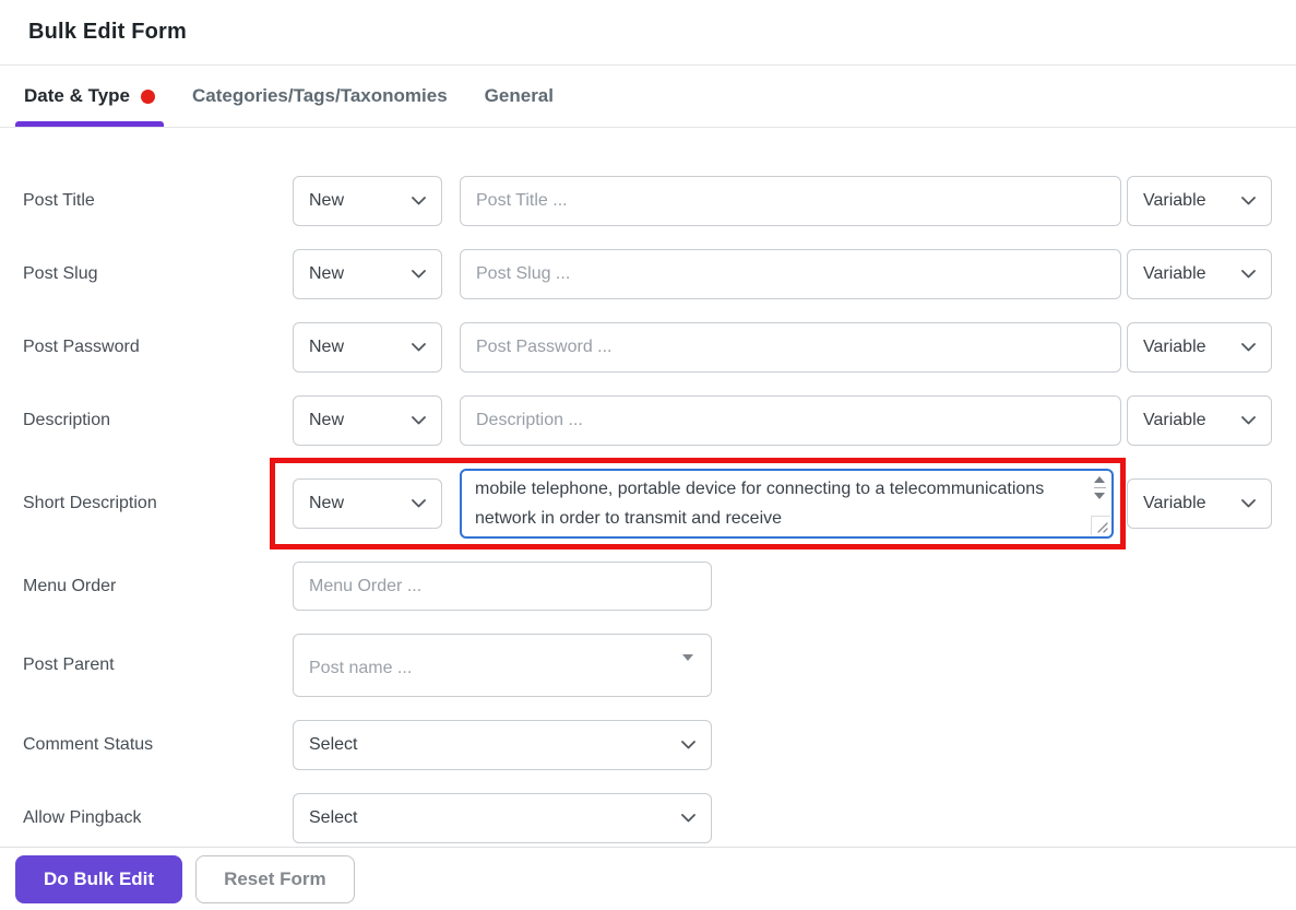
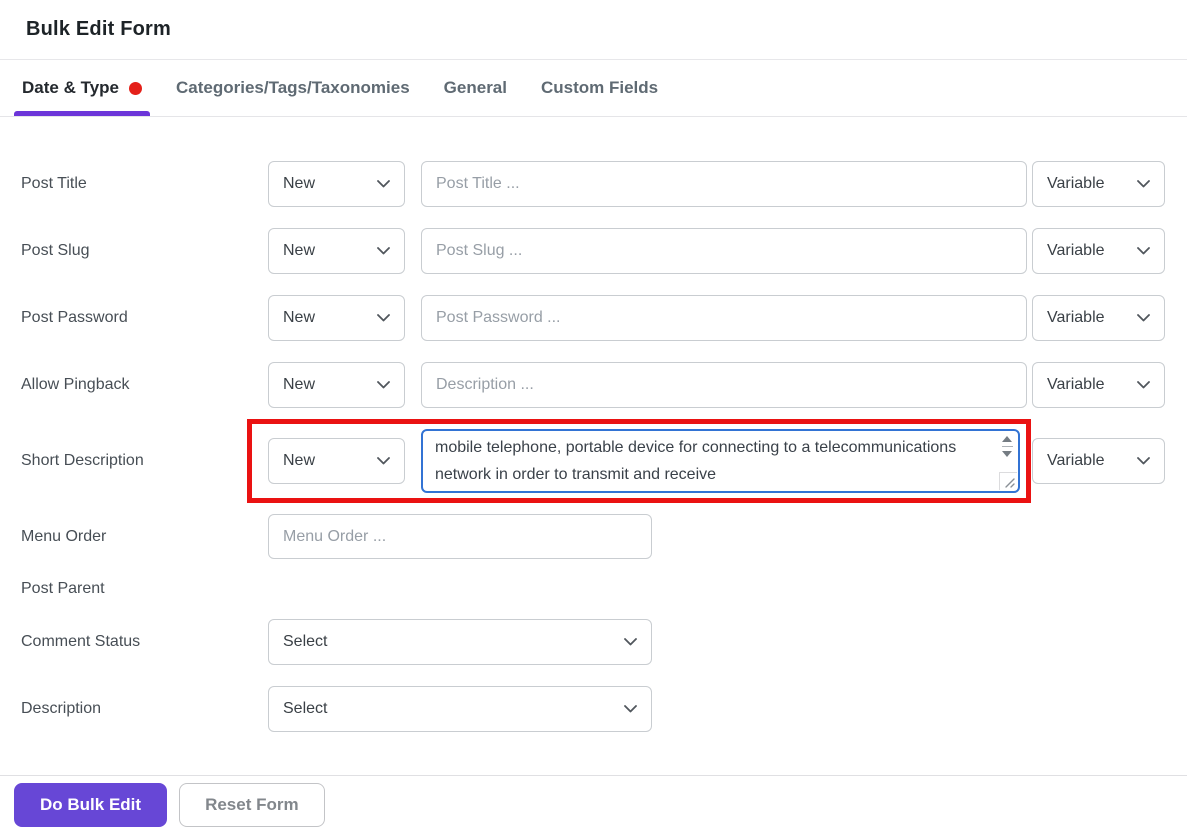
  Bulk Edit Form
  Date & Type
  Categories/Tags/Taxonomies
  General
+ Custom Fields
  Post Title
  New
  Post Title ...
  Variable
  Post Slug
  New
  Post Slug ...
  Variable
  Post Password
  New
  Post Password ...
  Variable
- Description
+ Allow Pingback
  New
  Description ...
  Variable
  Short Description
  New
  Variable
  Menu Order
  Menu Order ...
  Post Parent
- Post name ...
  Comment Status
  Select
- Allow Pingback
+ Description
  Select
  Do Bulk Edit
  Reset Form
